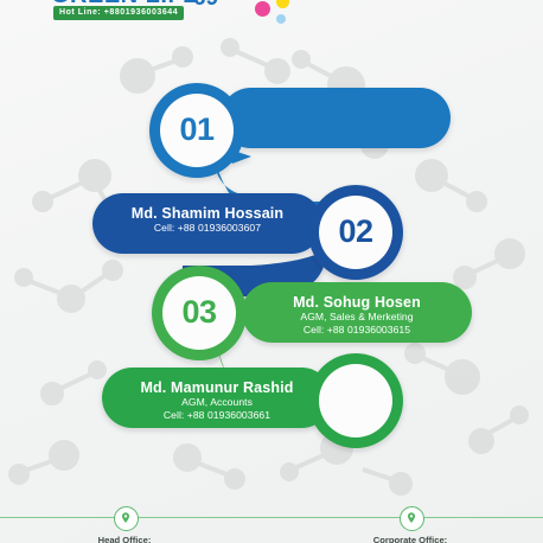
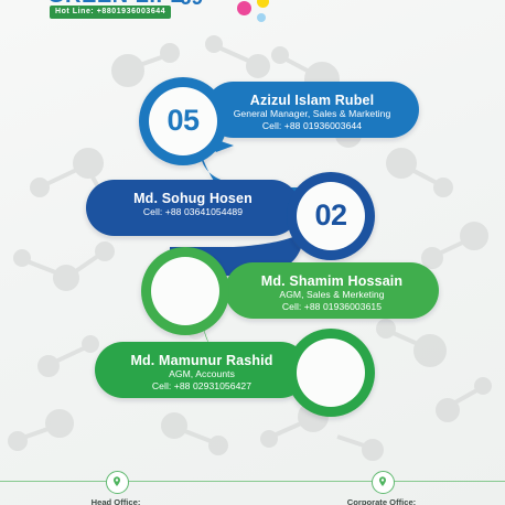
+ Azizul Islam Rubel
+ General Manager, Sales & Marketing
+ Cell: +88 01936003644
- 01
+ 05
- Md. Shamim Hossain
+ Md. Sohug Hosen
- Cell: +88 01936003607
+ Cell: +88 03641054489
  02
- Md. Sohug Hosen
+ Md. Shamim Hossain
  AGM, Sales & Merketing
  Cell: +88 01936003615
- 03
  Md. Mamunur Rashid
  AGM, Accounts
- Cell: +88 01936003661
+ Cell: +88 02931056427
  Head Office:
  Corporate Office:
